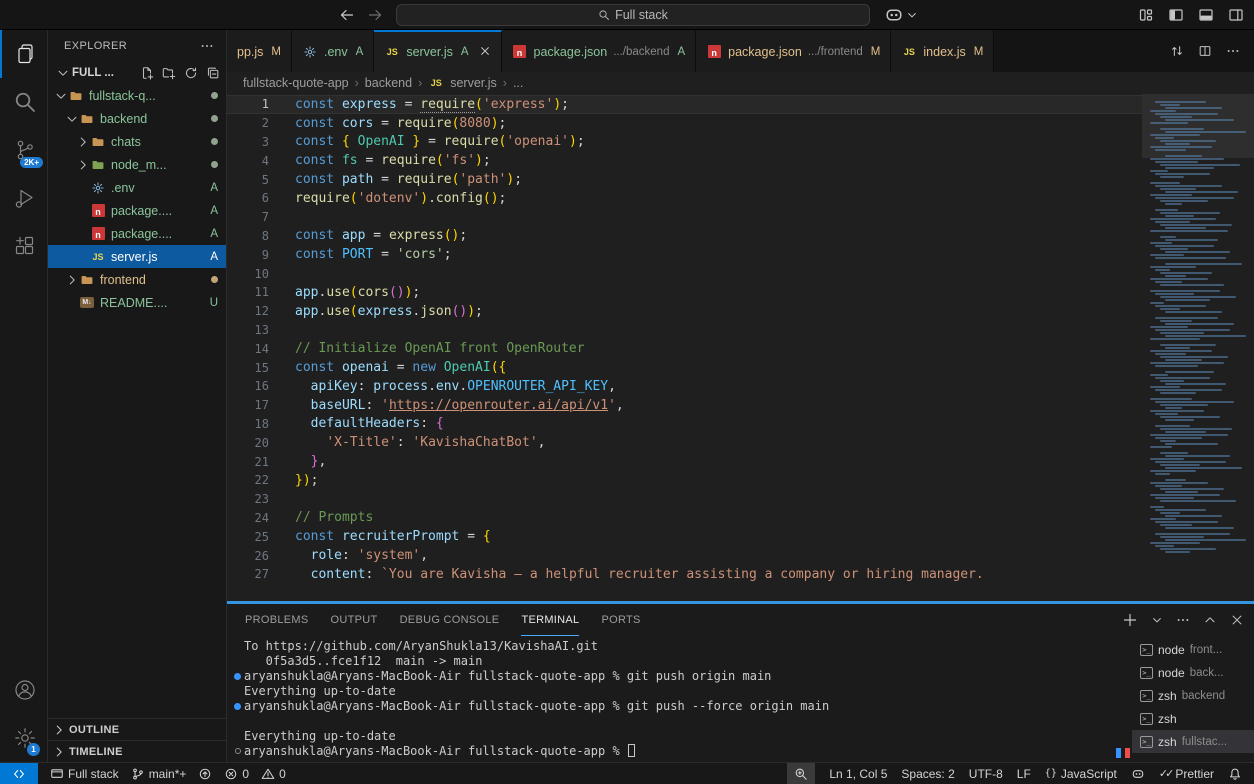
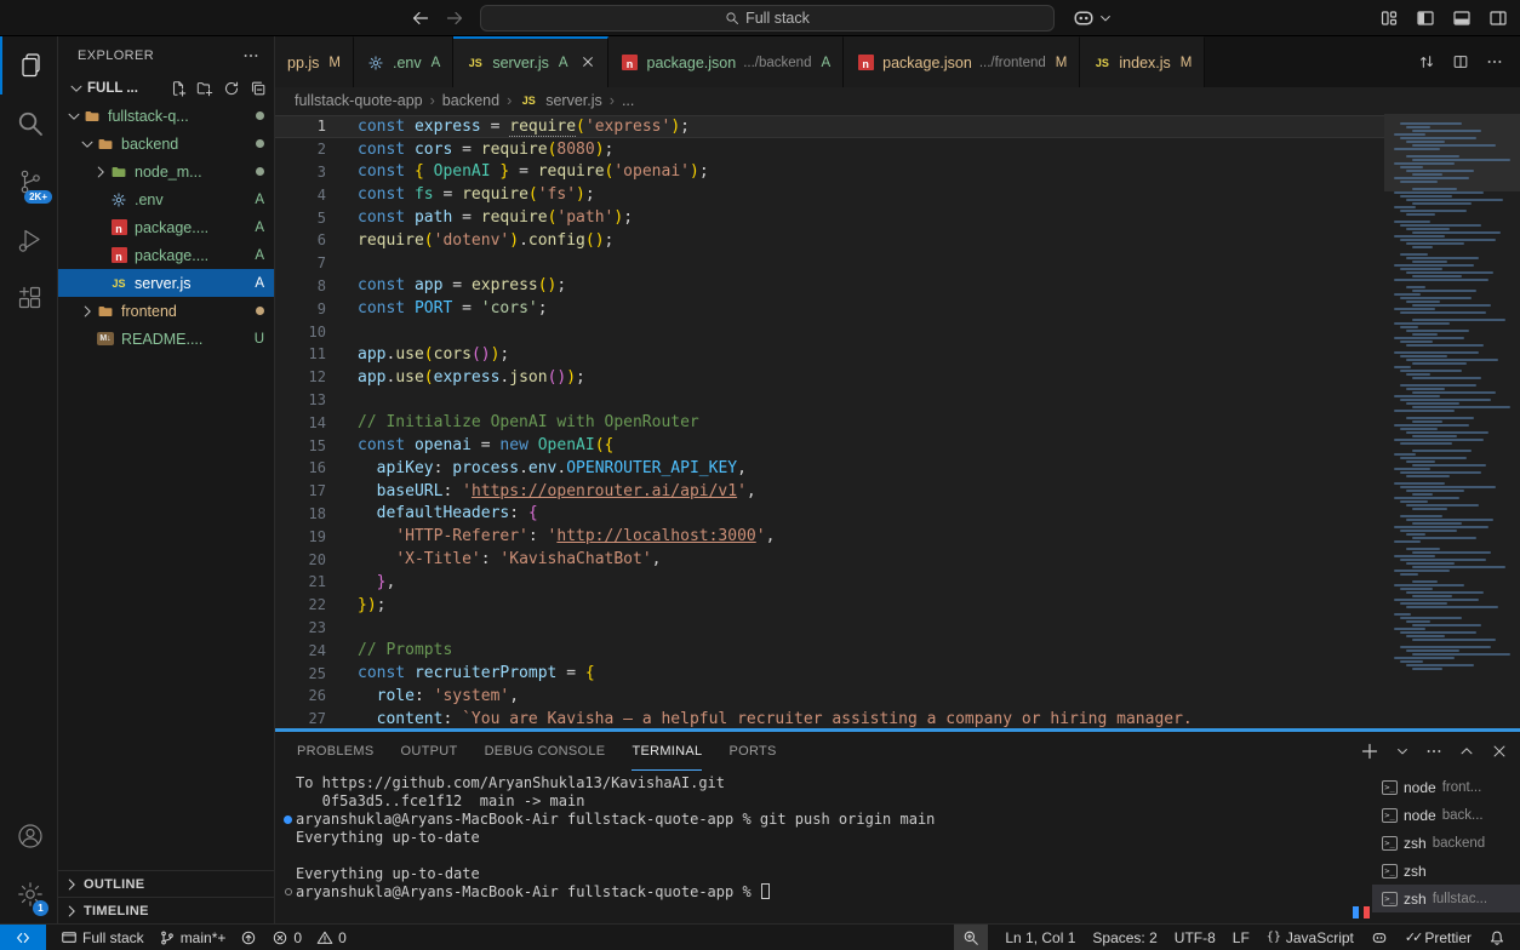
  Full stack
  2K+
  1
  EXPLORER
  FULL ...
  fullstack-q...
  backend
- chats
  node_m...
  .env
  A
  n
  package....
  A
  n
  package....
  A
  JS
  server.js
  A
  frontend
  README....
  U
  OUTLINE
  TIMELINE
  pp.js
  M
  .env
  A
  JS
  server.js
  A
  n
  package.json
  .../backend
  A
  n
  package.json
  .../frontend
  M
  JS
  index.js
  M
  fullstack-quote-app
  ›
  backend
  ›
  JS
  server.js
  ›
  ...
  1
  const express = require('express');
  2
  const cors = require(8080);
  3
  const { OpenAI } = require('openai');
  4
  const fs = require('fs');
  5
  const path = require('path');
  6
  require('dotenv').config();
  7
  8
  const app = express();
  9
  const PORT = 'cors';
  10
  11
  app.use(cors());
  12
  app.use(express.json());
  13
  14
- // Initialize OpenAI front OpenRouter
+ // Initialize OpenAI with OpenRouter
  15
  const openai = new OpenAI({
  16
  apiKey: process.env.OPENROUTER_API_KEY,
  17
  baseURL: 'https://openrouter.ai/api/v1',
  18
  defaultHeaders: {
+ 19
+ 'HTTP-Referer': 'http://localhost:3000',
  20
  'X-Title': 'KavishaChatBot',
  21
  },
  22
  });
  23
  24
  // Prompts
  25
  const recruiterPrompt = {
  26
  role: 'system',
  27
  content: `You are Kavisha — a helpful recruiter assisting a company or hiring manager.
  PROBLEMS
  OUTPUT
  DEBUG CONSOLE
  TERMINAL
  PORTS
  To https://github.com/AryanShukla13/KavishaAI.git
  0f5a3d5..fce1f12 main -> main
  aryanshukla@Aryans-MacBook-Air fullstack-quote-app % git push origin main
  Everything up-to-date
- aryanshukla@Aryans-MacBook-Air fullstack-quote-app % git push --force origin main
  Everything up-to-date
  aryanshukla@Aryans-MacBook-Air fullstack-quote-app %
  >_
  node
  front...
  >_
  node
  back...
  >_
  zsh
  backend
  >_
  zsh
  >_
  zsh
  fullstac...
  Full stack
  main*+
  0
  0
- Ln 1, Col 5
+ Ln 1, Col 1
  Spaces: 2
  UTF-8
  LF
  {}
  JavaScript
  ✓✓
  Prettier
